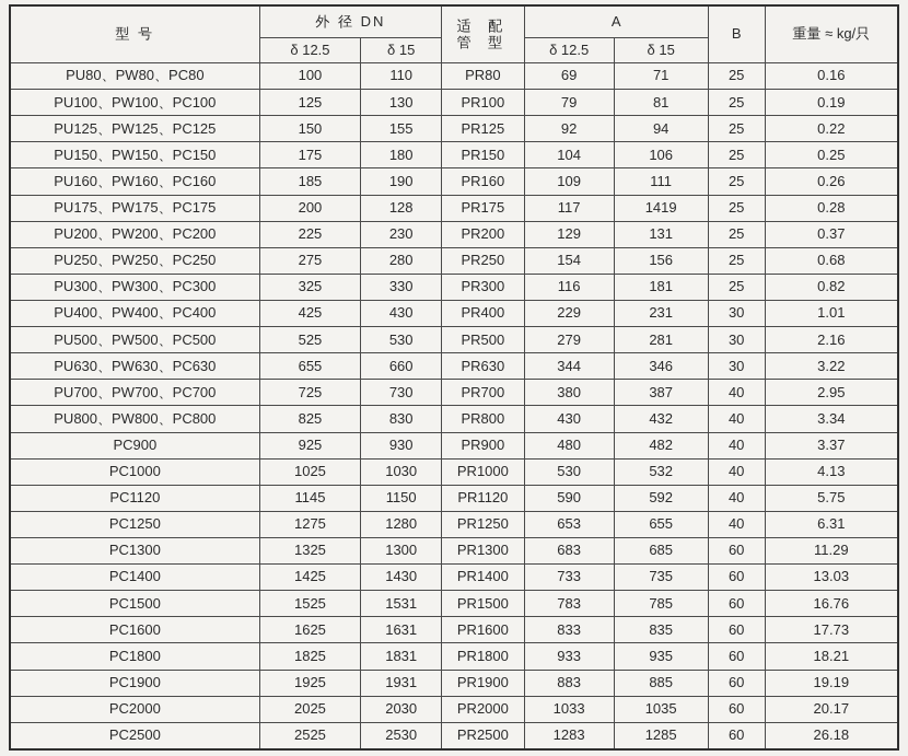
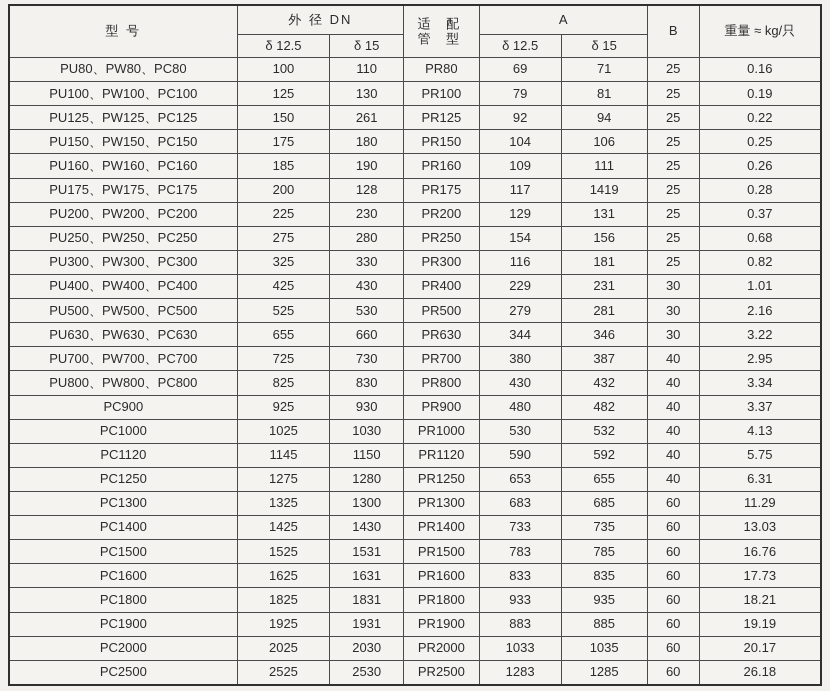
  型 号	外 径 DN	适 配 管 型	A	B	重量 ≈ kg/只
  δ 12.5	δ 15	δ 12.5	δ 15
  PU80、PW80、PC80	100	110	PR80	69	71	25	0.16
  PU100、PW100、PC100	125	130	PR100	79	81	25	0.19
- PU125、PW125、PC125	150	155	PR125	92	94	25	0.22
+ PU125、PW125、PC125	150	261	PR125	92	94	25	0.22
  PU150、PW150、PC150	175	180	PR150	104	106	25	0.25
  PU160、PW160、PC160	185	190	PR160	109	111	25	0.26
  PU175、PW175、PC175	200	128	PR175	117	1419	25	0.28
  PU200、PW200、PC200	225	230	PR200	129	131	25	0.37
  PU250、PW250、PC250	275	280	PR250	154	156	25	0.68
  PU300、PW300、PC300	325	330	PR300	116	181	25	0.82
  PU400、PW400、PC400	425	430	PR400	229	231	30	1.01
  PU500、PW500、PC500	525	530	PR500	279	281	30	2.16
  PU630、PW630、PC630	655	660	PR630	344	346	30	3.22
  PU700、PW700、PC700	725	730	PR700	380	387	40	2.95
  PU800、PW800、PC800	825	830	PR800	430	432	40	3.34
  PC900	925	930	PR900	480	482	40	3.37
  PC1000	1025	1030	PR1000	530	532	40	4.13
  PC1120	1145	1150	PR1120	590	592	40	5.75
  PC1250	1275	1280	PR1250	653	655	40	6.31
  PC1300	1325	1300	PR1300	683	685	60	11.29
  PC1400	1425	1430	PR1400	733	735	60	13.03
  PC1500	1525	1531	PR1500	783	785	60	16.76
  PC1600	1625	1631	PR1600	833	835	60	17.73
  PC1800	1825	1831	PR1800	933	935	60	18.21
  PC1900	1925	1931	PR1900	883	885	60	19.19
  PC2000	2025	2030	PR2000	1033	1035	60	20.17
  PC2500	2525	2530	PR2500	1283	1285	60	26.18
